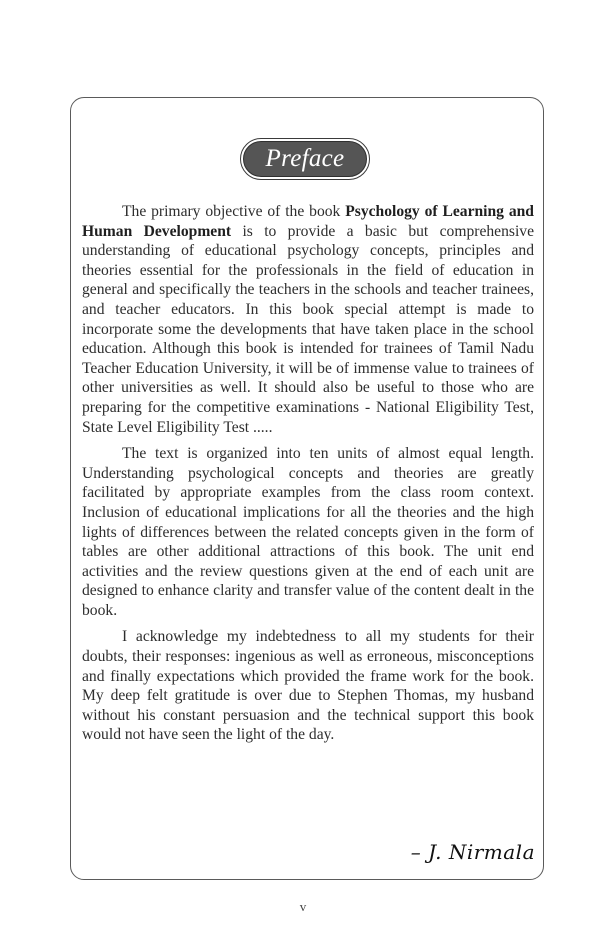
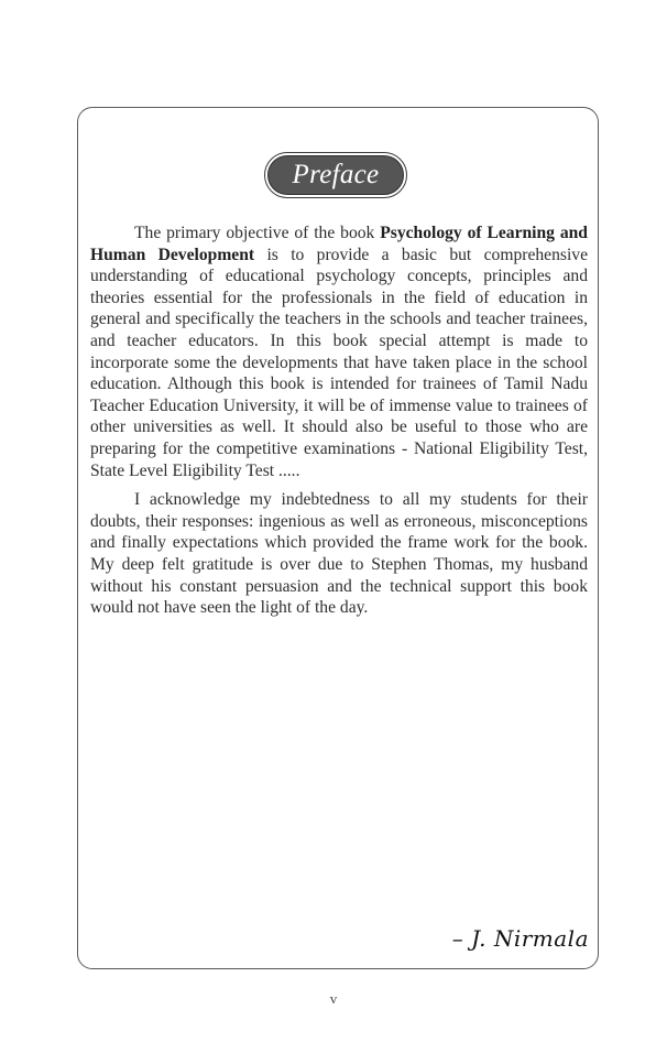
  Preface
  The primary objective of the book Psychology of Learning and Human Development is to provide a basic but comprehensive understanding of educational psychology concepts, principles and theories essential for the professionals in the field of education in general and specifically the teachers in the schools and teacher trainees, and teacher educators. In this book special attempt is made to incorporate some the developments that have taken place in the school education. Although this book is intended for trainees of Tamil Nadu Teacher Education University, it will be of immense value to trainees of other universities as well. It should also be useful to those who are preparing for the competitive examinations - National Eligibility Test, State Level Eligibility Test .....
- The text is organized into ten units of almost equal length. Understanding psychological concepts and theories are greatly facilitated by appropriate examples from the class room context. Inclusion of educational implications for all the theories and the high lights of differences between the related concepts given in the form of tables are other additional attractions of this book. The unit end activities and the review questions given at the end of each unit are designed to enhance clarity and transfer value of the content dealt in the book.
  I acknowledge my indebtedness to all my students for their doubts, their responses: ingenious as well as erroneous, misconceptions and finally expectations which provided the frame work for the book. My deep felt gratitude is over due to Stephen Thomas, my husband without his constant persuasion and the technical support this book would not have seen the light of the day.
  – J. Nirmala
  v
